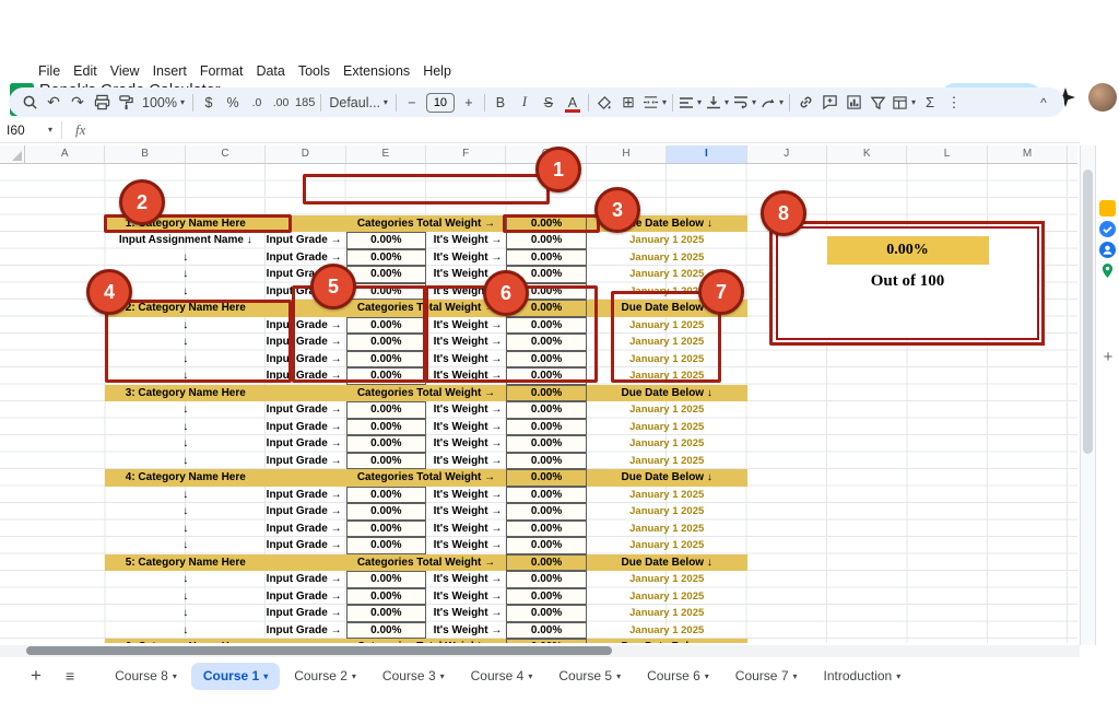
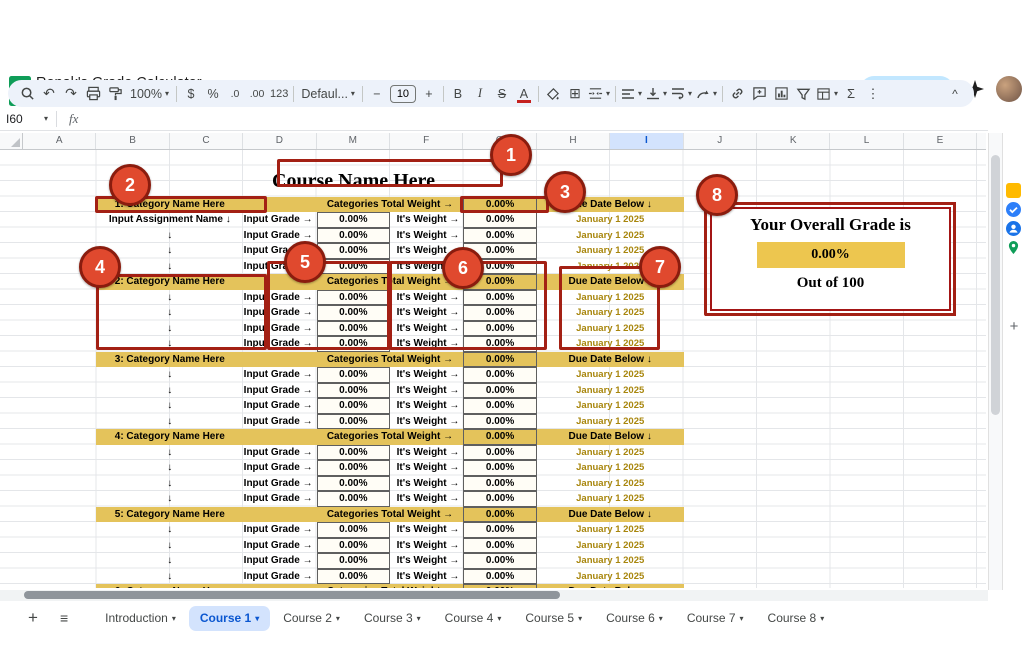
- File
- Edit
- View
- Insert
- Format
- Data
- Tools
- Extensions
- Help
  ↶
  ↷
  100%
  ▾
  $
  %
  .0
  .00
- 185
+ 123
  Defaul...
  ▾
  −
  10
  +
  B
  I
  S
  A
  ⊞
  ▾
  ▾
  ▾
  ▾
  ▾
  ▾
  Σ
  ⋮
  ^
  I60
  ▾
  fx
  A
  B
  C
  D
- E
+ M
  F
  H
  I
  J
  K
  L
- M
+ E
+ Course Name Here
+ Your Overall Grade is
  0.00%
  Out of 100
  1tegory Name Here
  Categories Total Weight →
  0.00%
  e Date Below ↓
  Input Assignment Name ↓
  Input Grade →
  0.00%
  It's Weight →
  0.00%
  January 1 2025
  ↓
  Input Grade →
  0.00%
  It's Weight →
  0.00%
  January 1 2025
  ↓
  Input Gra
  0.00%
  It's Weight
  0.00%
  January 1 2025
  ↓
  0.00%
  It's Weigh
  0.00%
  January 1 202
  2: Category Name Here
  Categories Total Weight
  0.00%
  Due Date Below
  ↓
  Input Grade →
  0.00%
  It's Weight →
  0.00%
  January 1 2025
  ↓
  Input Grade →
  0.00%
  It's Weight →
  0.00%
  January 1 2025
  ↓
  Input Grade →
  0.00%
  It's Weight →
  0.00%
  January 1 2025
  ↓
  Input Grade →
  0.00%
  It's Weight →
  0.00%
  January 1 2025
  3: Category Name Here
  Categories Total Weight →
  0.00%
  Due Date Below ↓
  ↓
  Input Grade →
  0.00%
  It's Weight →
  0.00%
  January 1 2025
  ↓
  Input Grade →
  0.00%
  It's Weight →
  0.00%
  January 1 2025
  ↓
  Input Grade →
  0.00%
  It's Weight →
  0.00%
  January 1 2025
  ↓
  Input Grade →
  0.00%
  It's Weight →
  0.00%
  January 1 2025
  4: Category Name Here
  Categories Total Weight →
  0.00%
  Due Date Below ↓
  ↓
  Input Grade →
  0.00%
  It's Weight →
  0.00%
  January 1 2025
  ↓
  Input Grade →
  0.00%
  It's Weight →
  0.00%
  January 1 2025
  ↓
  Input Grade →
  0.00%
  It's Weight →
  0.00%
  January 1 2025
  ↓
  Input Grade →
  0.00%
  It's Weight →
  0.00%
  January 1 2025
  5: Category Name Here
  Categories Total Weight →
  0.00%
  Due Date Below ↓
  ↓
  Input Grade →
  0.00%
  It's Weight →
  0.00%
  January 1 2025
  ↓
  Input Grade →
  0.00%
  It's Weight →
  0.00%
  January 1 2025
  ↓
  Input Grade →
  0.00%
  It's Weight →
  0.00%
  January 1 2025
  ↓
  Input Grade →
  0.00%
  It's Weight →
  0.00%
  January 1 2025
  +
  +
  ≡
- Course 8
+ Introduction
  ▾
  Course 1
  ▾
  Course 2
  ▾
  Course 3
  ▾
  Course 4
  ▾
  Course 5
  ▾
  Course 6
  ▾
  Course 7
  ▾
- Introduction
+ Course 8
  ▾
  1
  2
  3
  4
  5
  6
  7
  8
